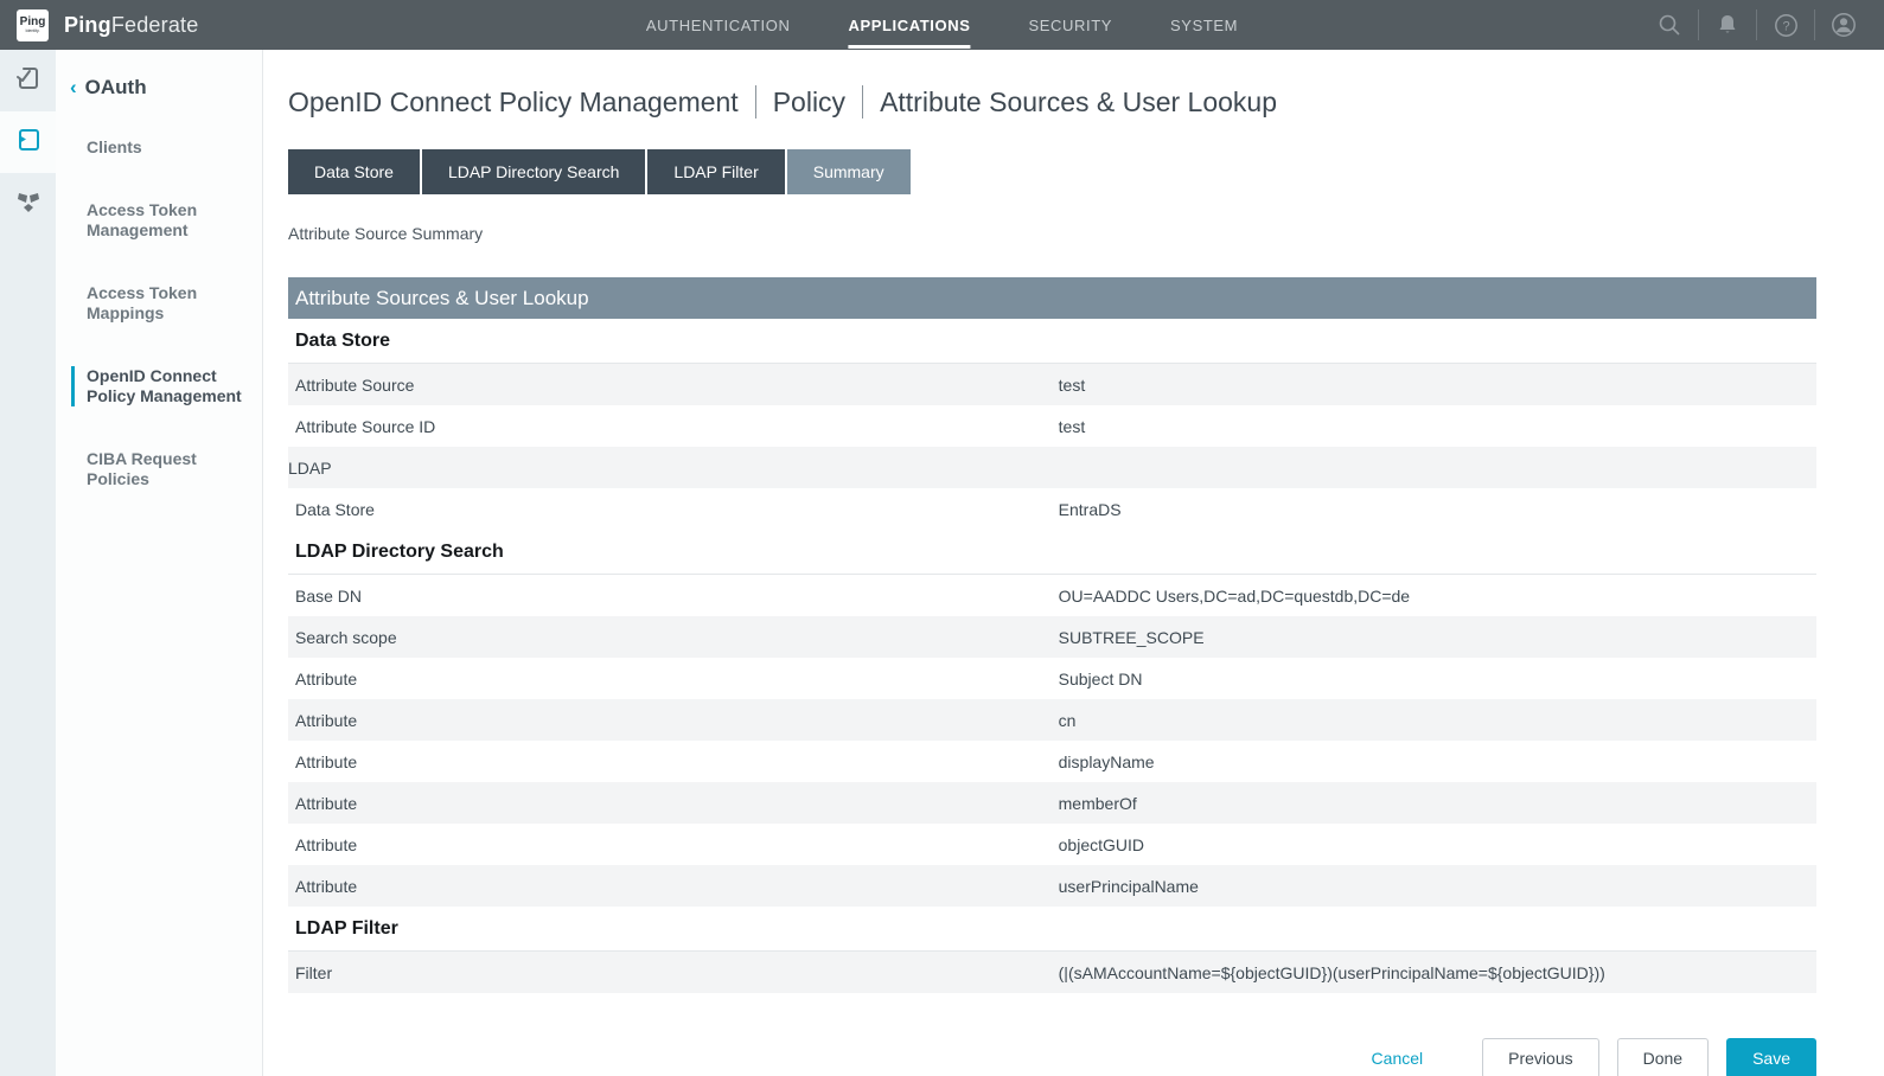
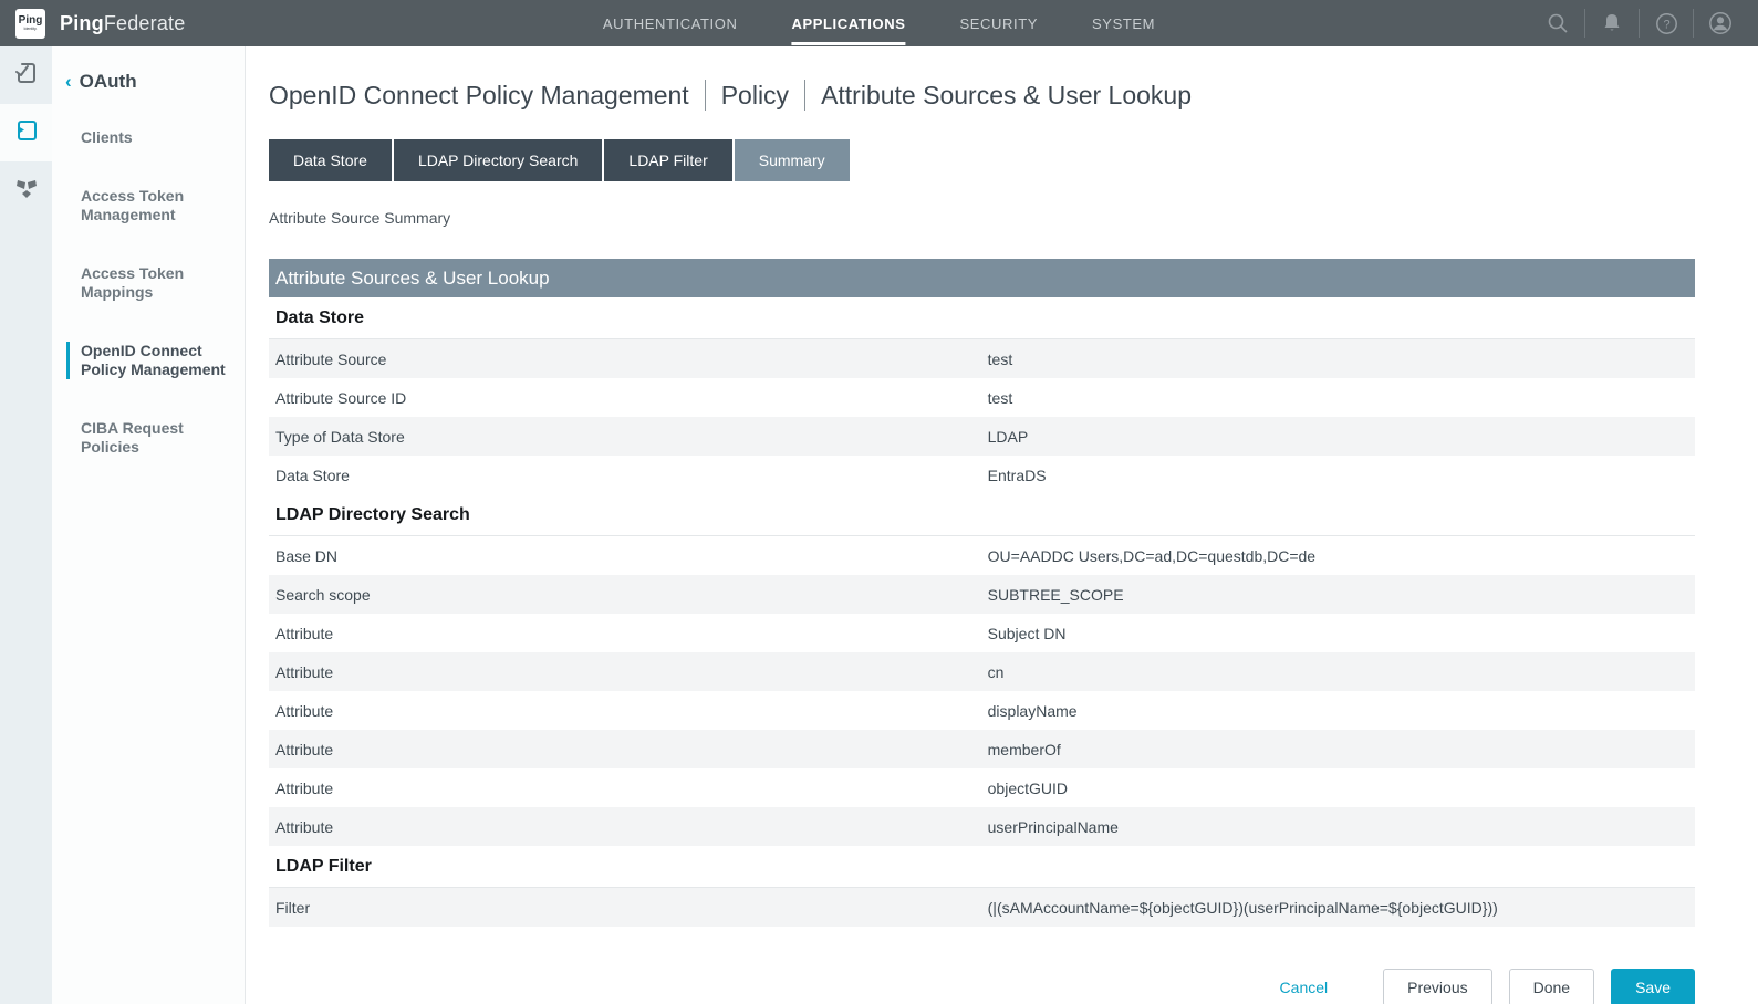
  Ping
  PingFederate
  AUTHENTICATION
  APPLICATIONS
  SECURITY
  SYSTEM
  ?
  ‹
  OAuth
  Clients
  Access Token Management
  Access Token Mappings
  OpenID Connect Policy Management
  CIBA Request Policies
  OpenID Connect Policy Management
  Policy
  Attribute Sources & User Lookup
  Data Store
  LDAP Directory Search
  LDAP Filter
  Summary
  Attribute Source Summary
  Attribute Sources & User Lookup
  Data Store
  Attribute Source
  test
  Attribute Source ID
  test
+ Type of Data Store
  LDAP
  Data Store
  EntraDS
  LDAP Directory Search
  Base DN
  OU=AADDC Users,DC=ad,DC=questdb,DC=de
  Search scope
  SUBTREE_SCOPE
  Attribute
  Subject DN
  Attribute
  cn
  Attribute
  displayName
  Attribute
  memberOf
  Attribute
  objectGUID
  Attribute
  userPrincipalName
  LDAP Filter
  Filter
  (|(sAMAccountName=${objectGUID})(userPrincipalName=${objectGUID}))
  Cancel
  Previous
  Done
  Save
